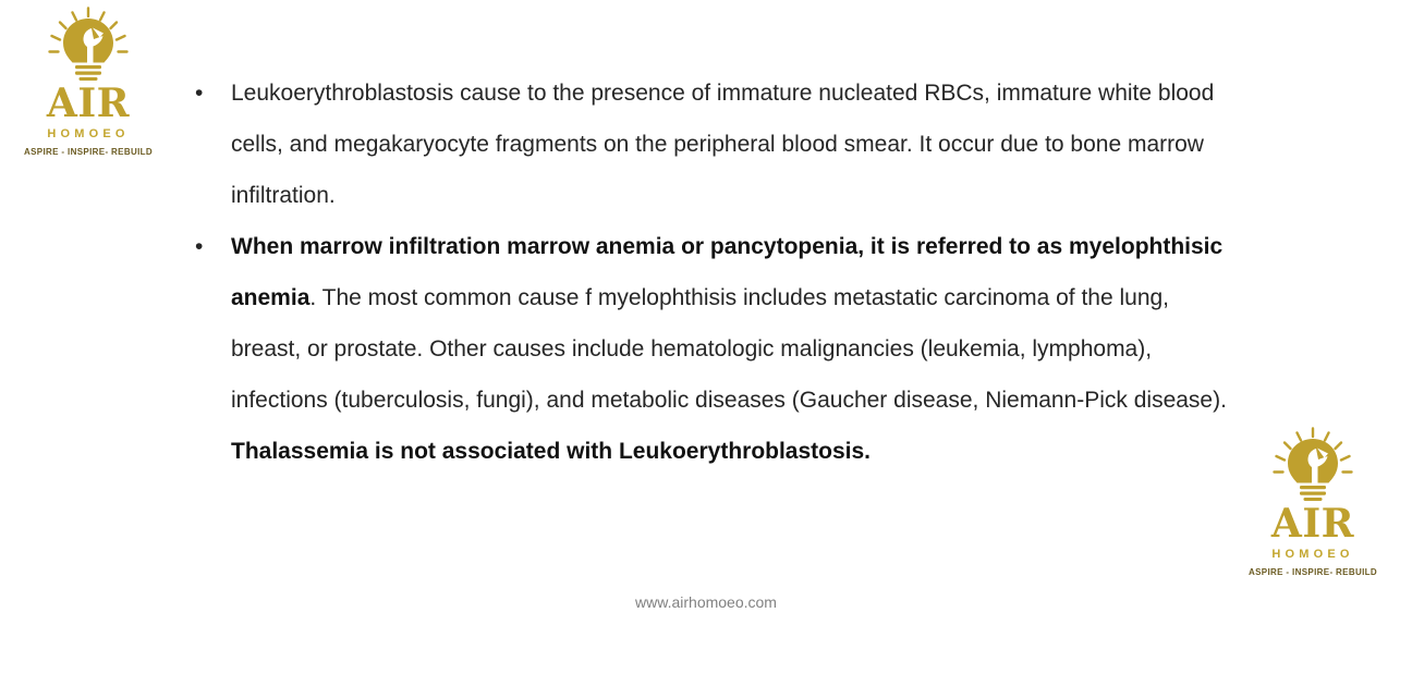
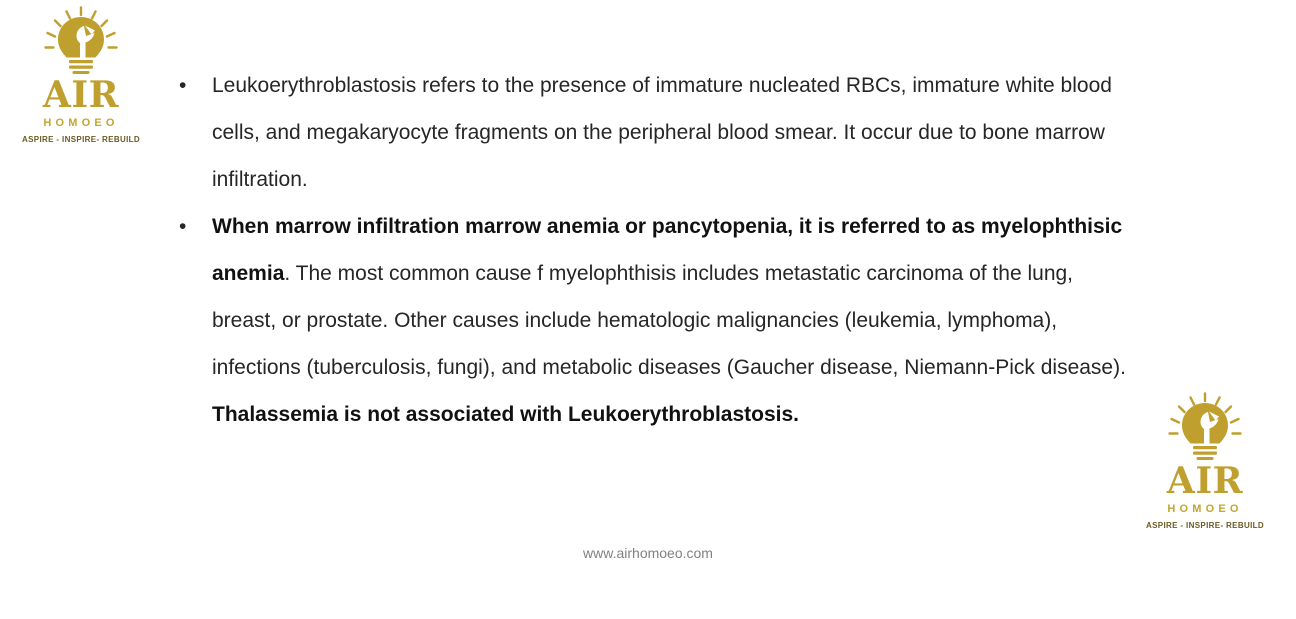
  AIR
  HOMOEO
  ASPIRE - INSPIRE- REBUILD
  •
- Leukoerythroblastosis cause to the presence of immature nucleated RBCs, immature white blood cells, and megakaryocyte fragments on the peripheral blood smear. It occur due to bone marrow infiltration.
+ Leukoerythroblastosis refers to the presence of immature nucleated RBCs, immature white blood cells, and megakaryocyte fragments on the peripheral blood smear. It occur due to bone marrow infiltration.
  •
  When marrow infiltration marrow anemia or pancytopenia, it is referred to as myelophthisic anemia. The most common cause f myelophthisis includes metastatic carcinoma of the lung, breast, or prostate. Other causes include hematologic malignancies (leukemia, lymphoma), infections (tuberculosis, fungi), and metabolic diseases (Gaucher disease, Niemann-Pick disease). Thalassemia is not associated with Leukoerythroblastosis.
  AIR
  HOMOEO
  ASPIRE - INSPIRE- REBUILD
  www.airhomoeo.com
